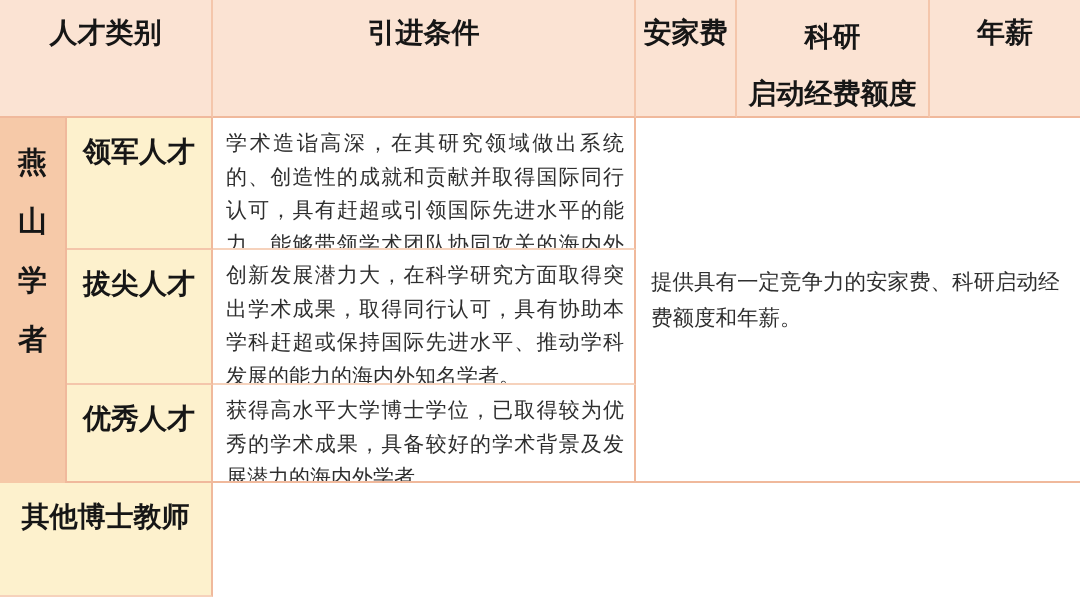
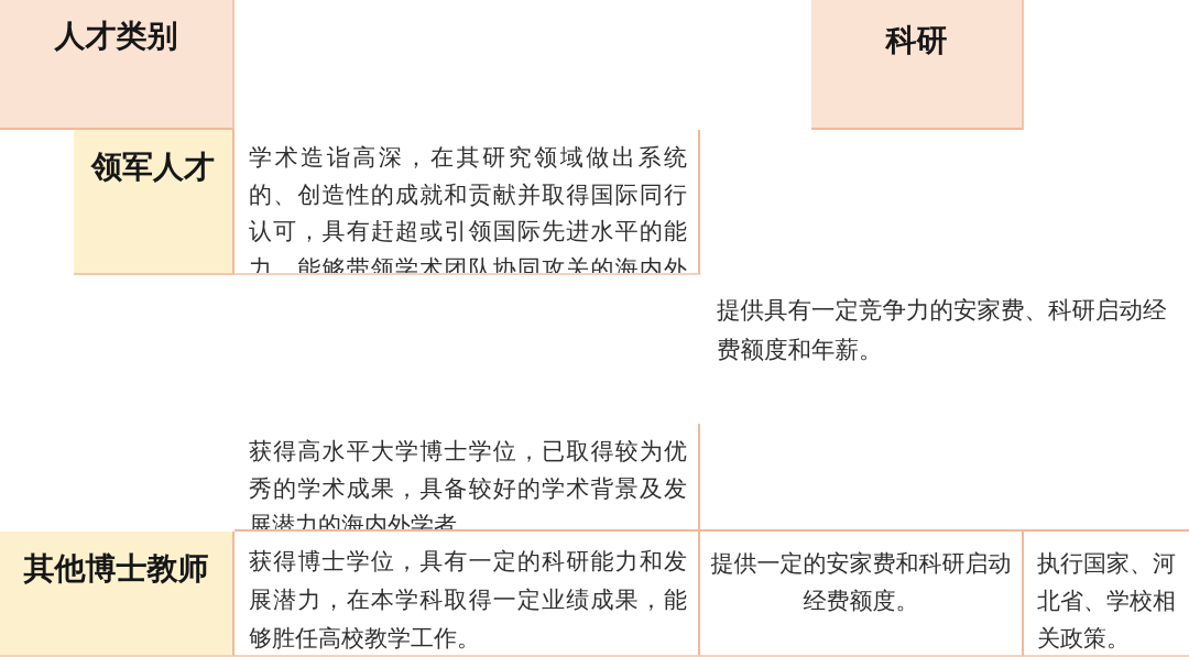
  人才类别
- 引进条件
- 安家费
  科研
- 启动经费额度
- 年薪
- 燕
- 山
- 学
- 者
  领军人才
  学术造诣高深，在其研究领域做出系统的、创造性的成就和贡献并取得国际同行认可，具有赶超或引领国际先进水平的能力，能够带领学术团队协同攻关的海内外
- 拔尖人才
- 创新发展潜力大，在科学研究方面取得突出学术成果，取得同行认可，具有协助本学科赶超或保持国际先进水平、推动学科发展的能力的海内外知名学者。
- 优秀人才
  获得高水平大学博士学位，已取得较为优秀的学术成果，具备较好的学术背景及发展潜力的海内外学者。
  提供具有一定竞争力的安家费、科研启动经费额度和年薪。
  其他博士教师
+ 获得博士学位，具有一定的科研能力和发展潜力，在本学科取得一定业绩成果，能够胜任高校教学工作。
+ 提供一定的安家费和科研启动经费额度。
+ 执行国家、河北省、学校相关政策。
